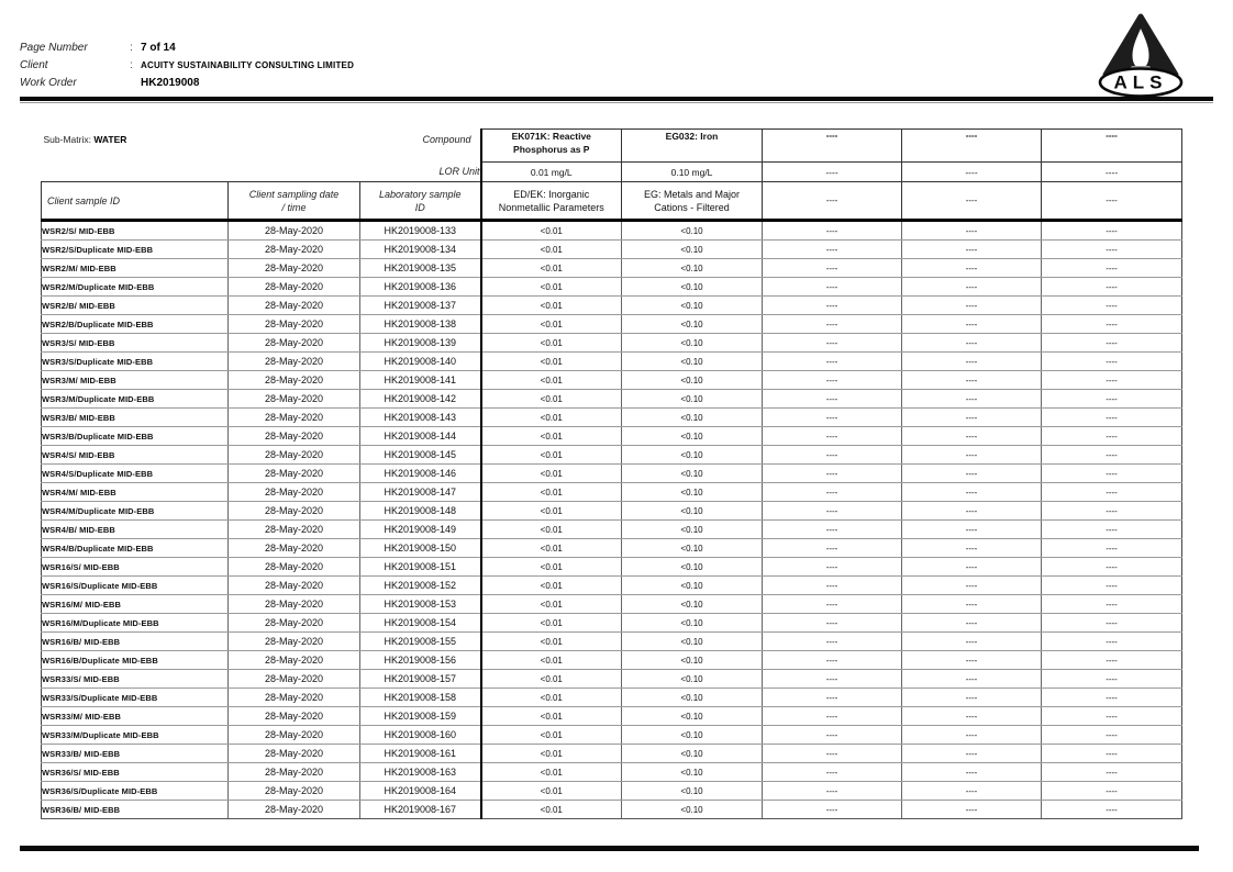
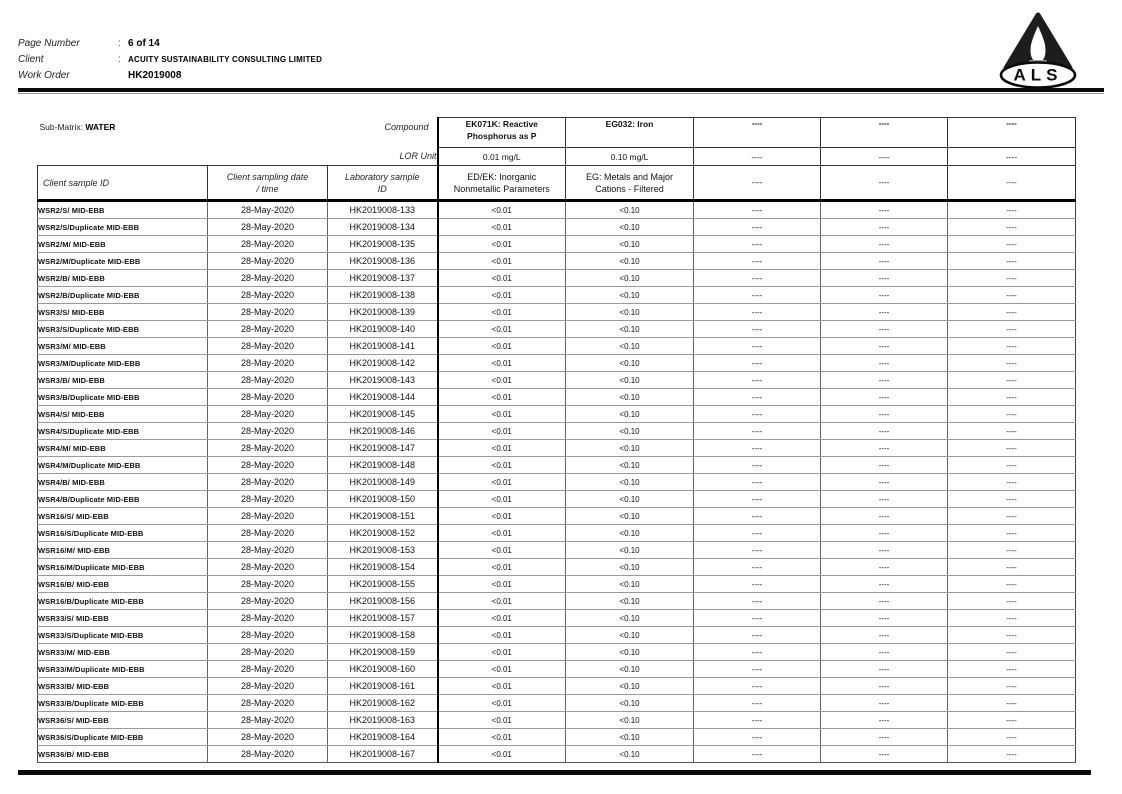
  Page Number
  :
- 7 of 14
+ 6 of 14
  Client
  :
  ACUITY SUSTAINABILITY CONSULTING LIMITED
  Work Order
  HK2019008
  ALS
  Sub-Matrix: WATER Compound	EK071K: ReactivePhosphorus as P	EG032: Iron	----	----	----
  LOR Unit	0.01 mg/L	0.10 mg/L	----	----	----
  Client sample ID	Client sampling date/ time	Laboratory sampleID	ED/EK: InorganicNonmetallic Parameters	EG: Metals and MajorCations - Filtered	----	----	----
  WSR2/S/ MID-EBB	28-May-2020	HK2019008-133	<0.01	<0.10	----	----	----
  WSR2/S/Duplicate MID-EBB	28-May-2020	HK2019008-134	<0.01	<0.10	----	----	----
  WSR2/M/ MID-EBB	28-May-2020	HK2019008-135	<0.01	<0.10	----	----	----
  WSR2/M/Duplicate MID-EBB	28-May-2020	HK2019008-136	<0.01	<0.10	----	----	----
  WSR2/B/ MID-EBB	28-May-2020	HK2019008-137	<0.01	<0.10	----	----	----
  WSR2/B/Duplicate MID-EBB	28-May-2020	HK2019008-138	<0.01	<0.10	----	----	----
  WSR3/S/ MID-EBB	28-May-2020	HK2019008-139	<0.01	<0.10	----	----	----
  WSR3/S/Duplicate MID-EBB	28-May-2020	HK2019008-140	<0.01	<0.10	----	----	----
  WSR3/M/ MID-EBB	28-May-2020	HK2019008-141	<0.01	<0.10	----	----	----
  WSR3/M/Duplicate MID-EBB	28-May-2020	HK2019008-142	<0.01	<0.10	----	----	----
  WSR3/B/ MID-EBB	28-May-2020	HK2019008-143	<0.01	<0.10	----	----	----
  WSR3/B/Duplicate MID-EBB	28-May-2020	HK2019008-144	<0.01	<0.10	----	----	----
  WSR4/S/ MID-EBB	28-May-2020	HK2019008-145	<0.01	<0.10	----	----	----
  WSR4/S/Duplicate MID-EBB	28-May-2020	HK2019008-146	<0.01	<0.10	----	----	----
  WSR4/M/ MID-EBB	28-May-2020	HK2019008-147	<0.01	<0.10	----	----	----
  WSR4/M/Duplicate MID-EBB	28-May-2020	HK2019008-148	<0.01	<0.10	----	----	----
  WSR4/B/ MID-EBB	28-May-2020	HK2019008-149	<0.01	<0.10	----	----	----
  WSR4/B/Duplicate MID-EBB	28-May-2020	HK2019008-150	<0.01	<0.10	----	----	----
  WSR16/S/ MID-EBB	28-May-2020	HK2019008-151	<0.01	<0.10	----	----	----
  WSR16/S/Duplicate MID-EBB	28-May-2020	HK2019008-152	<0.01	<0.10	----	----	----
  WSR16/M/ MID-EBB	28-May-2020	HK2019008-153	<0.01	<0.10	----	----	----
  WSR16/M/Duplicate MID-EBB	28-May-2020	HK2019008-154	<0.01	<0.10	----	----	----
  WSR16/B/ MID-EBB	28-May-2020	HK2019008-155	<0.01	<0.10	----	----	----
  WSR16/B/Duplicate MID-EBB	28-May-2020	HK2019008-156	<0.01	<0.10	----	----	----
  WSR33/S/ MID-EBB	28-May-2020	HK2019008-157	<0.01	<0.10	----	----	----
  WSR33/S/Duplicate MID-EBB	28-May-2020	HK2019008-158	<0.01	<0.10	----	----	----
  WSR33/M/ MID-EBB	28-May-2020	HK2019008-159	<0.01	<0.10	----	----	----
  WSR33/M/Duplicate MID-EBB	28-May-2020	HK2019008-160	<0.01	<0.10	----	----	----
  WSR33/B/ MID-EBB	28-May-2020	HK2019008-161	<0.01	<0.10	----	----	----
+ WSR33/B/Duplicate MID-EBB	28-May-2020	HK2019008-162	<0.01	<0.10	----	----	----
  WSR36/S/ MID-EBB	28-May-2020	HK2019008-163	<0.01	<0.10	----	----	----
  WSR36/S/Duplicate MID-EBB	28-May-2020	HK2019008-164	<0.01	<0.10	----	----	----
  WSR36/B/ MID-EBB	28-May-2020	HK2019008-167	<0.01	<0.10	----	----	----
